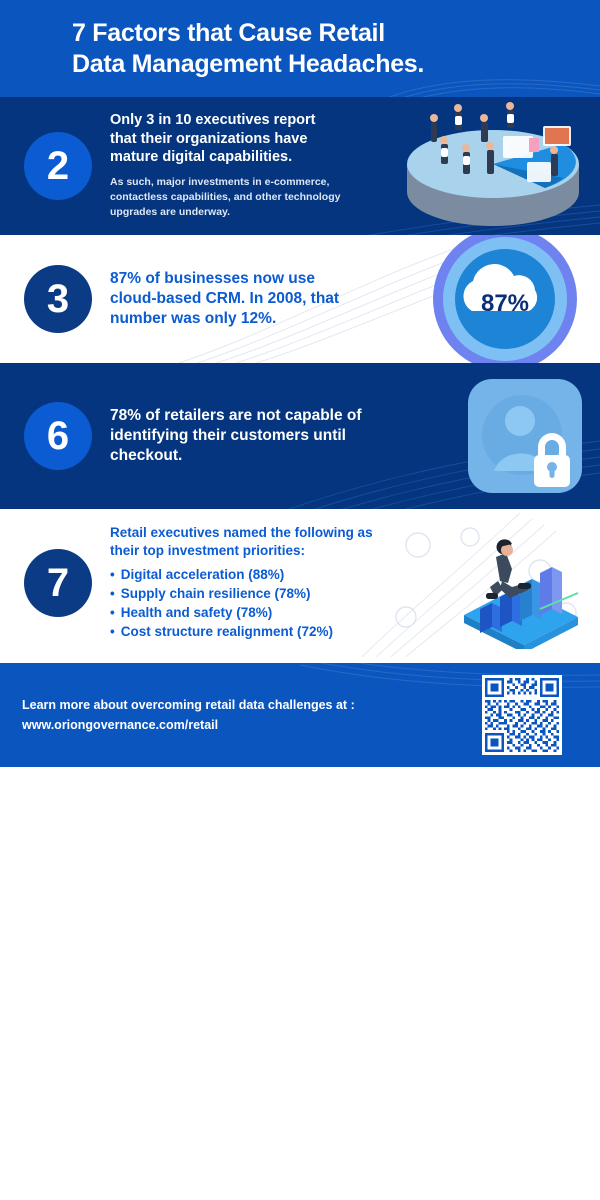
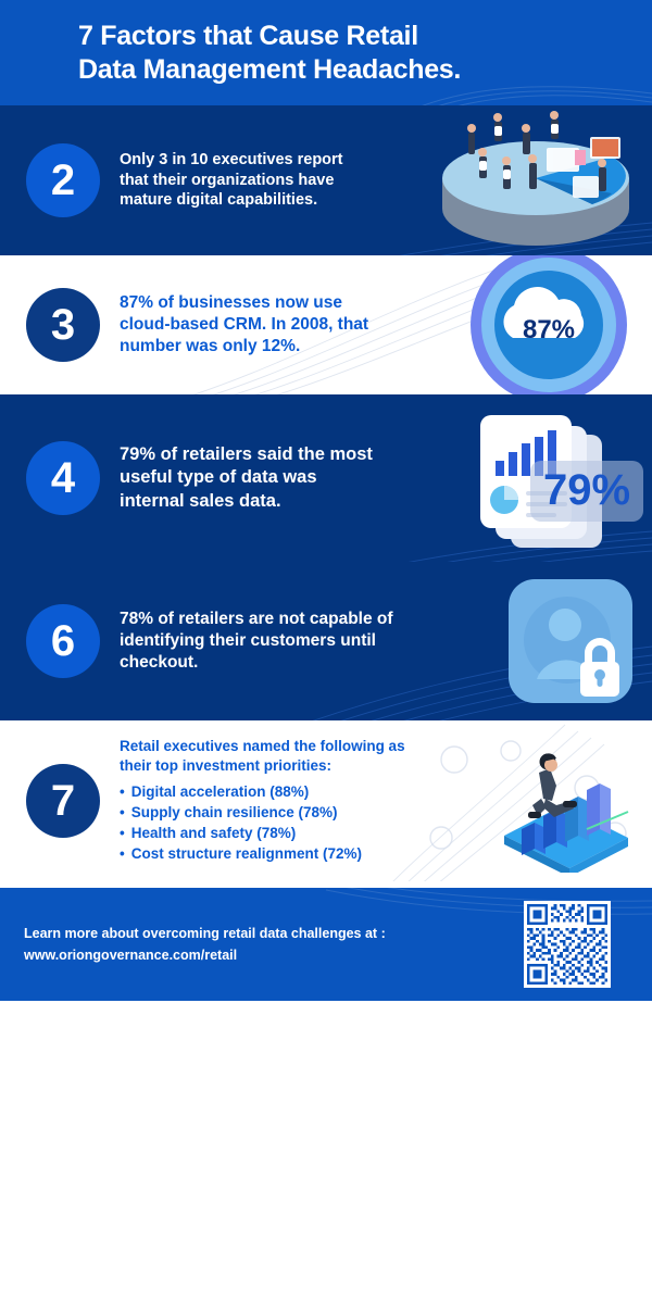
  7 Factors that Cause Retail
  Data Management Headaches.
  2
  Only 3 in 10 executives report that their organizations have mature digital capabilities.
- As such, major investments in e-commerce, contactless capabilities, and other technology upgrades are underway.
  3
  87% of businesses now use cloud-based CRM. In 2008, that number was only 12%.
  87%
+ 4
+ 79% of retailers said the most useful type of data was internal sales data.
+ 79%
  6
  78% of retailers are not capable of identifying their customers until checkout.
  7
  Retail executives named the following as their top investment priorities:
  Digital acceleration (88%)
  Supply chain resilience (78%)
  Health and safety (78%)
  Cost structure realignment (72%)
  Learn more about overcoming retail data challenges at :
  www.oriongovernance.com/retail
